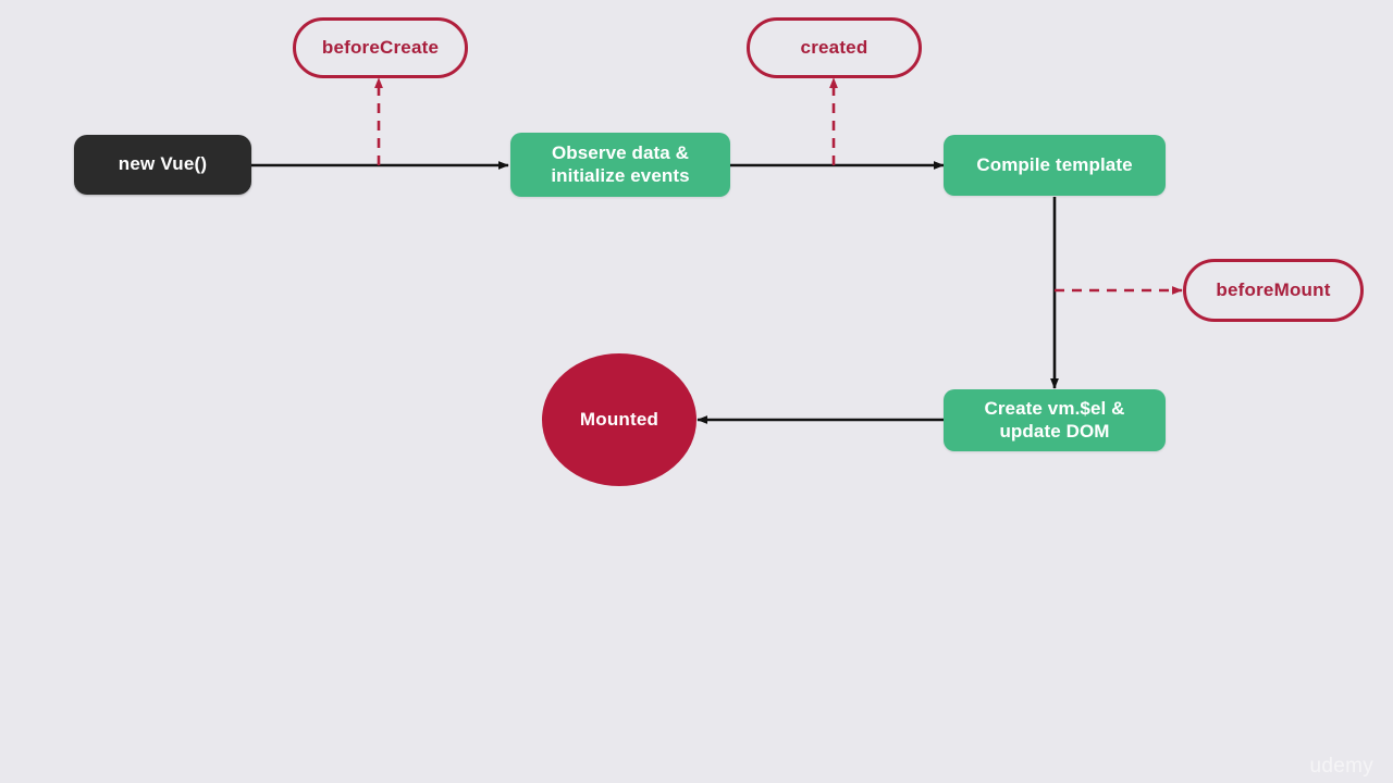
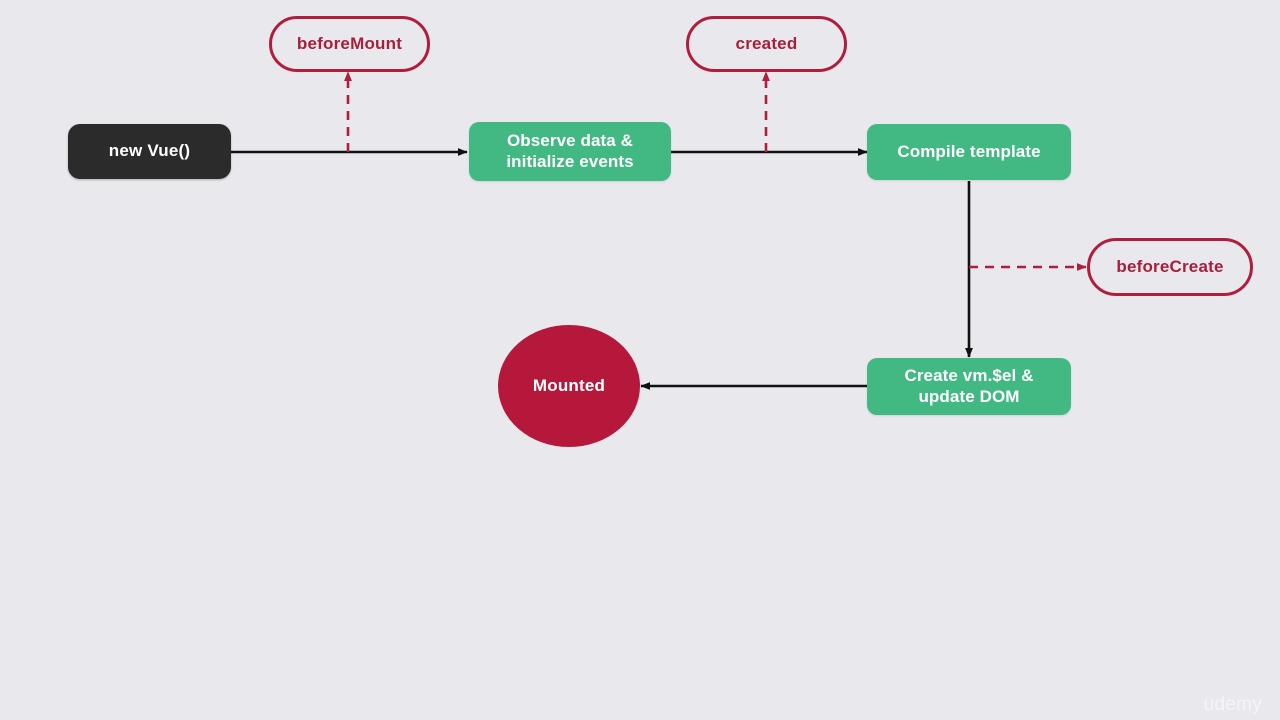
  new Vue()
- beforeCreate
+ beforeMount
  Observe data &
  initialize events
  created
  Compile template
- beforeMount
+ beforeCreate
  Create vm.$el &
  update DOM
  Mounted
